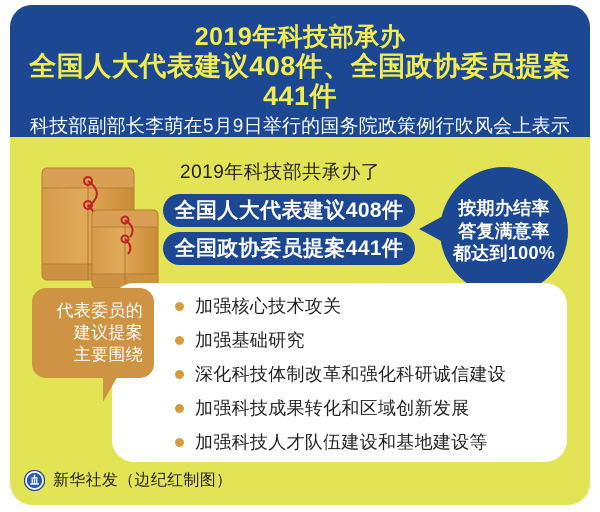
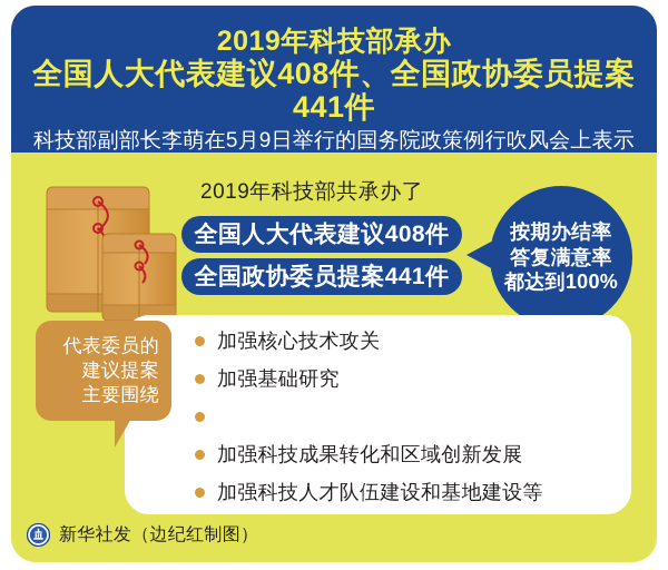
  2019年科技部承办
  全国人大代表建议408件、全国政协委员提案441件
  科技部副部长李萌在5月9日举行的国务院政策例行吹风会上表示
  2019年科技部共承办了
  全国人大代表建议408件
  全国政协委员提案441件
  按期办结率
  答复满意率
  都达到100%
  加强核心技术攻关
  加强基础研究
- 深化科技体制改革和强化科研诚信建设
  加强科技成果转化和区域创新发展
  加强科技人才队伍建设和基地建设等
  代表委员的
  建议提案
  主要围绕
  新华社发（边纪红制图）
